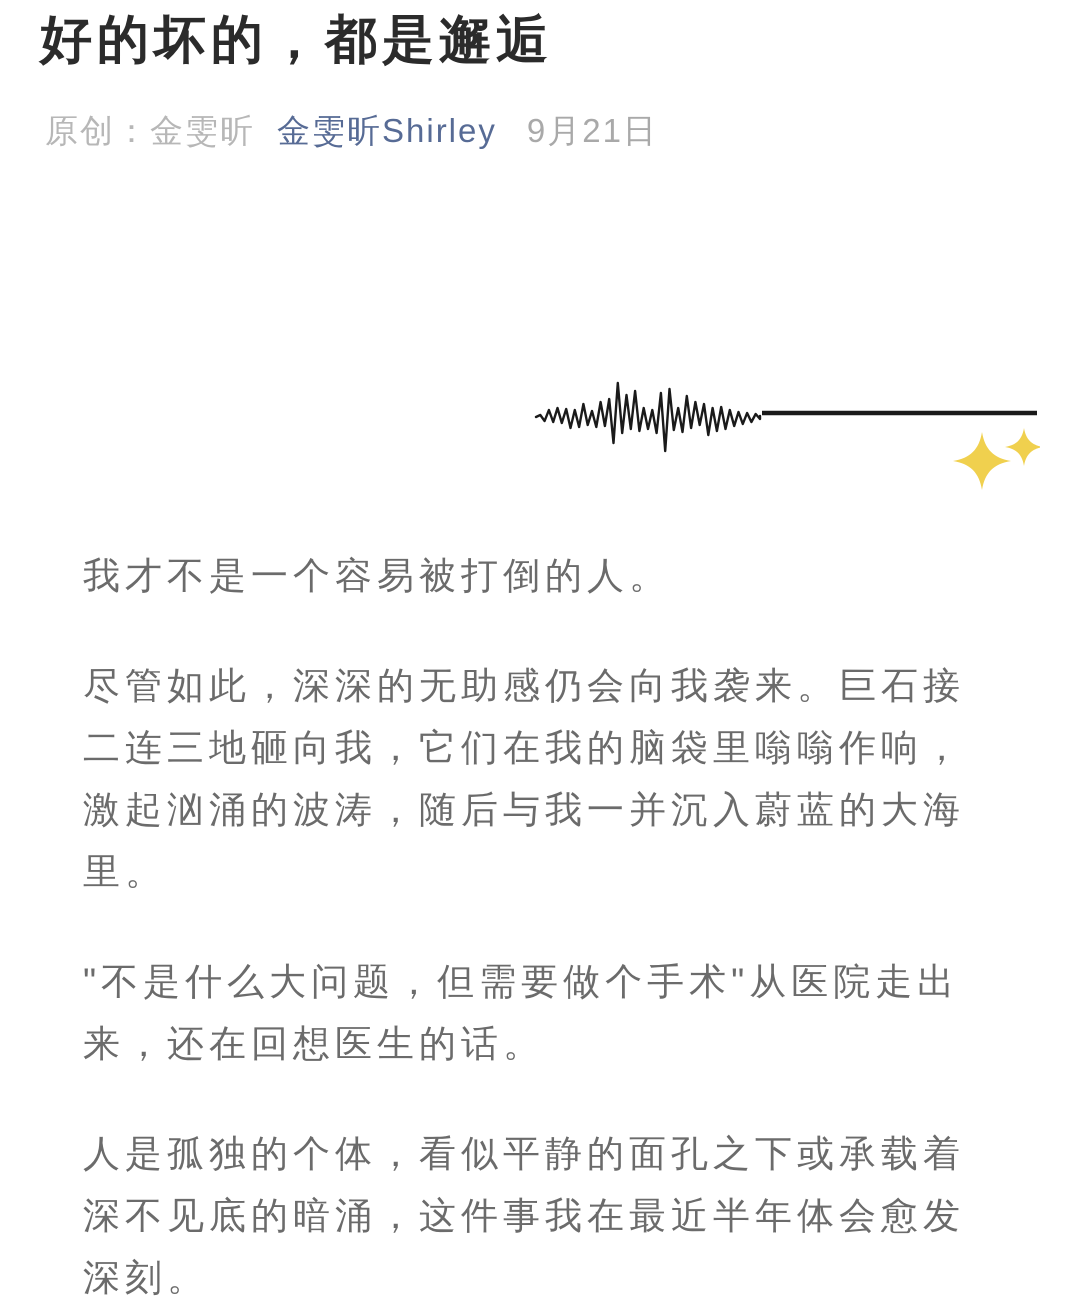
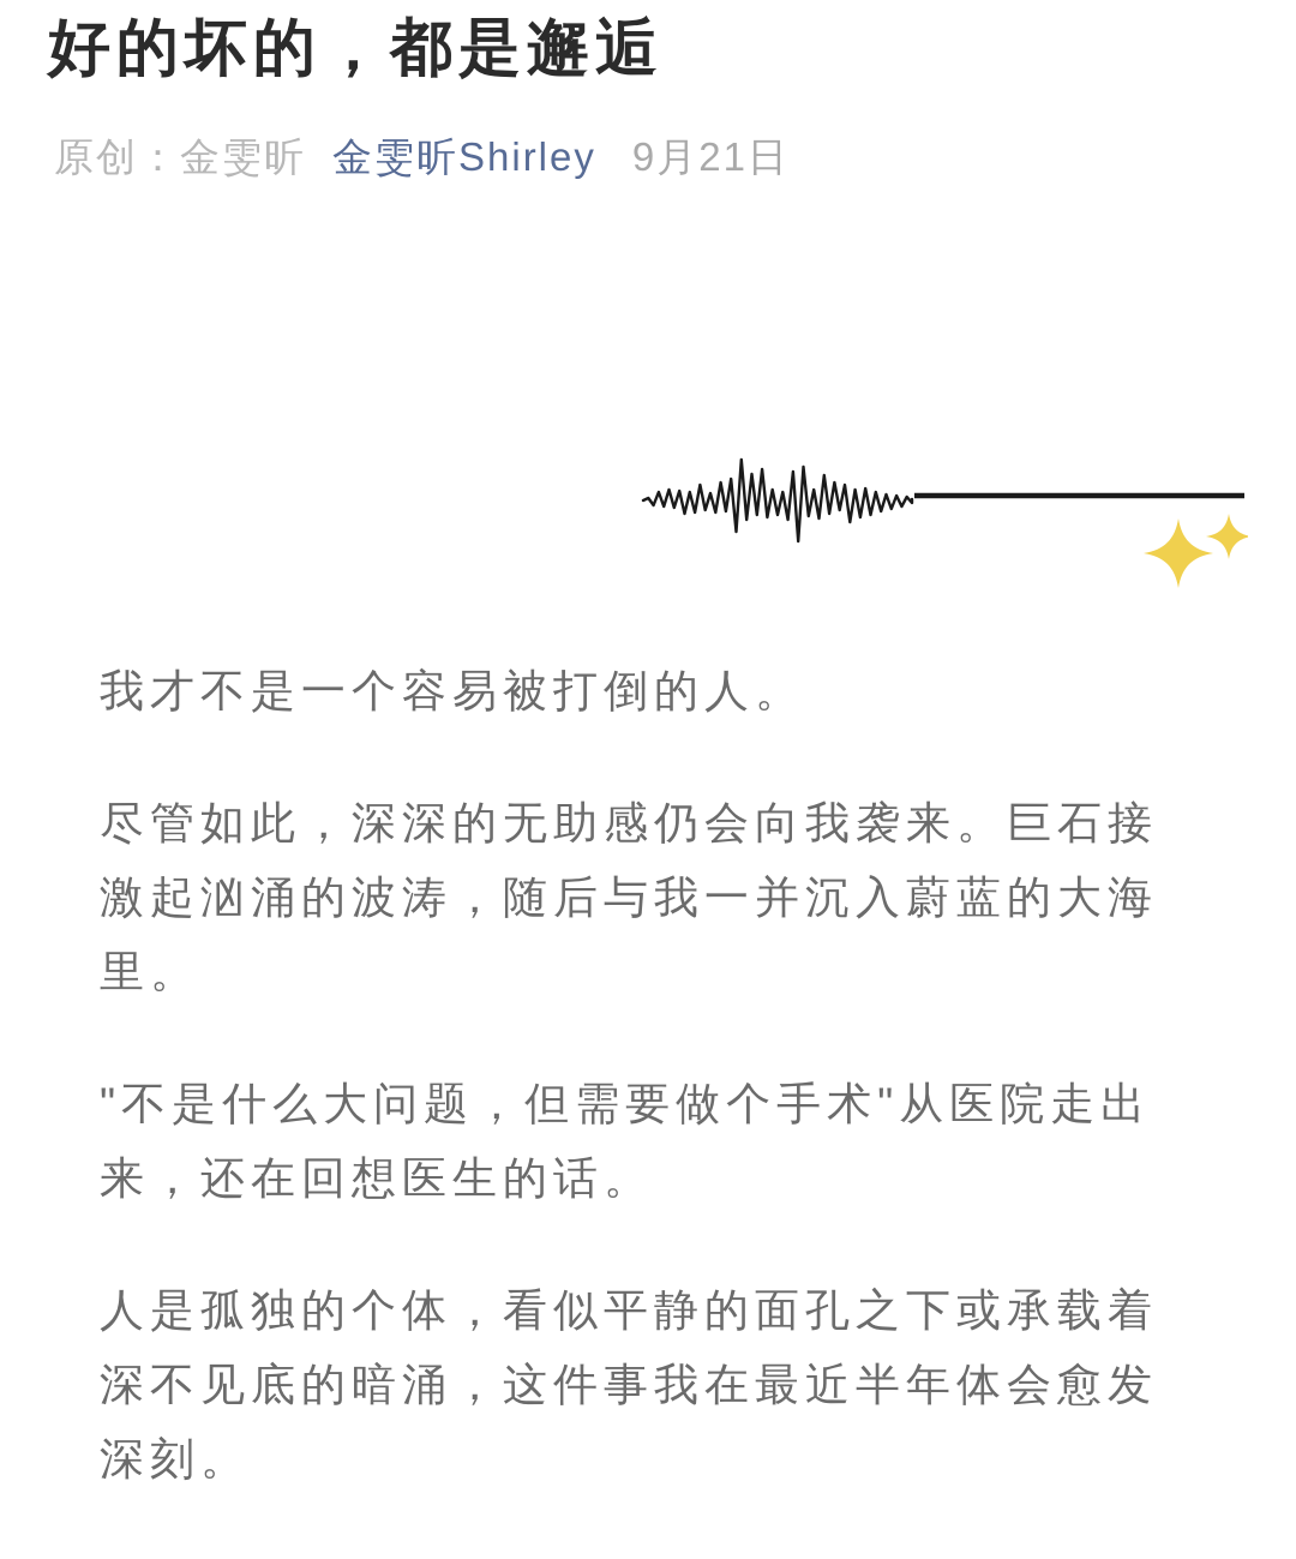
  好的坏的，都是邂逅
  原创：金雯昕
  金雯昕Shirley
  9月21日
  我才不是一个容易被打倒的人。
  尽管如此，深深的无助感仍会向我袭来。巨石接
- 二连三地砸向我，它们在我的脑袋里嗡嗡作响，
  激起汹涌的波涛，随后与我一并沉入蔚蓝的大海
  里。
  "不是什么大问题，但需要做个手术"从医院走出
  来，还在回想医生的话。
  人是孤独的个体，看似平静的面孔之下或承载着
  深不见底的暗涌，这件事我在最近半年体会愈发
  深刻。
